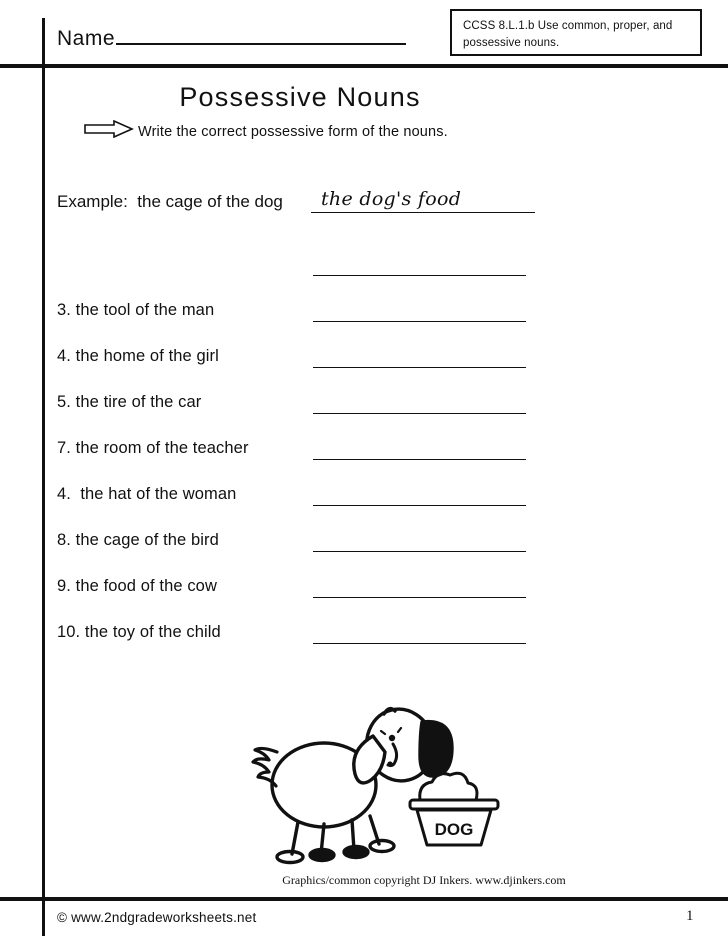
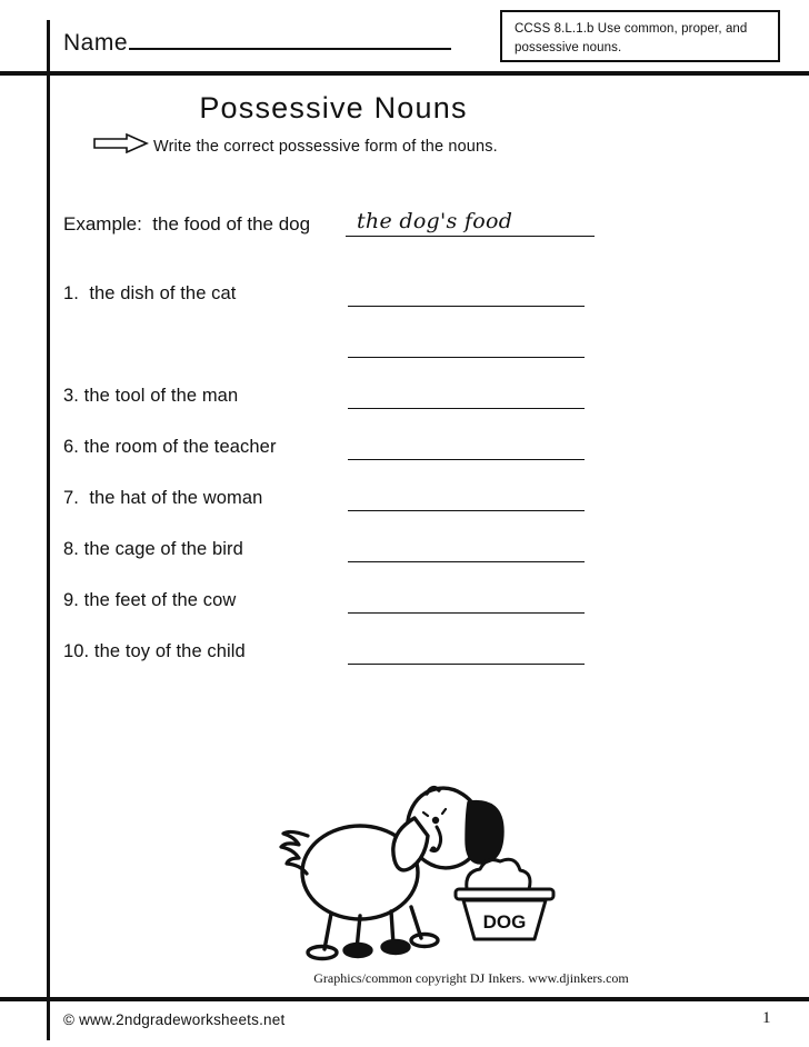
  Name
  CCSS 8.L.1.b Use common, proper, and possessive nouns.
  Possessive Nouns
  Write the correct possessive form of the nouns.
- Example: the cage of the dog
+ Example: the food of the dog
  the dog's food
+ 1. the dish of the cat
  3. the tool of the man
- 4. the home of the girl
- 5. the tire of the car
- 7. the room of the teacher
+ 6. the room of the teacher
- 4. the hat of the woman
+ 7. the hat of the woman
  8. the cage of the bird
- 9. the food of the cow
+ 9. the feet of the cow
  10. the toy of the child
  DOG
  Graphics/common copyright DJ Inkers. www.djinkers.com
  © www.2ndgradeworksheets.net
  1
